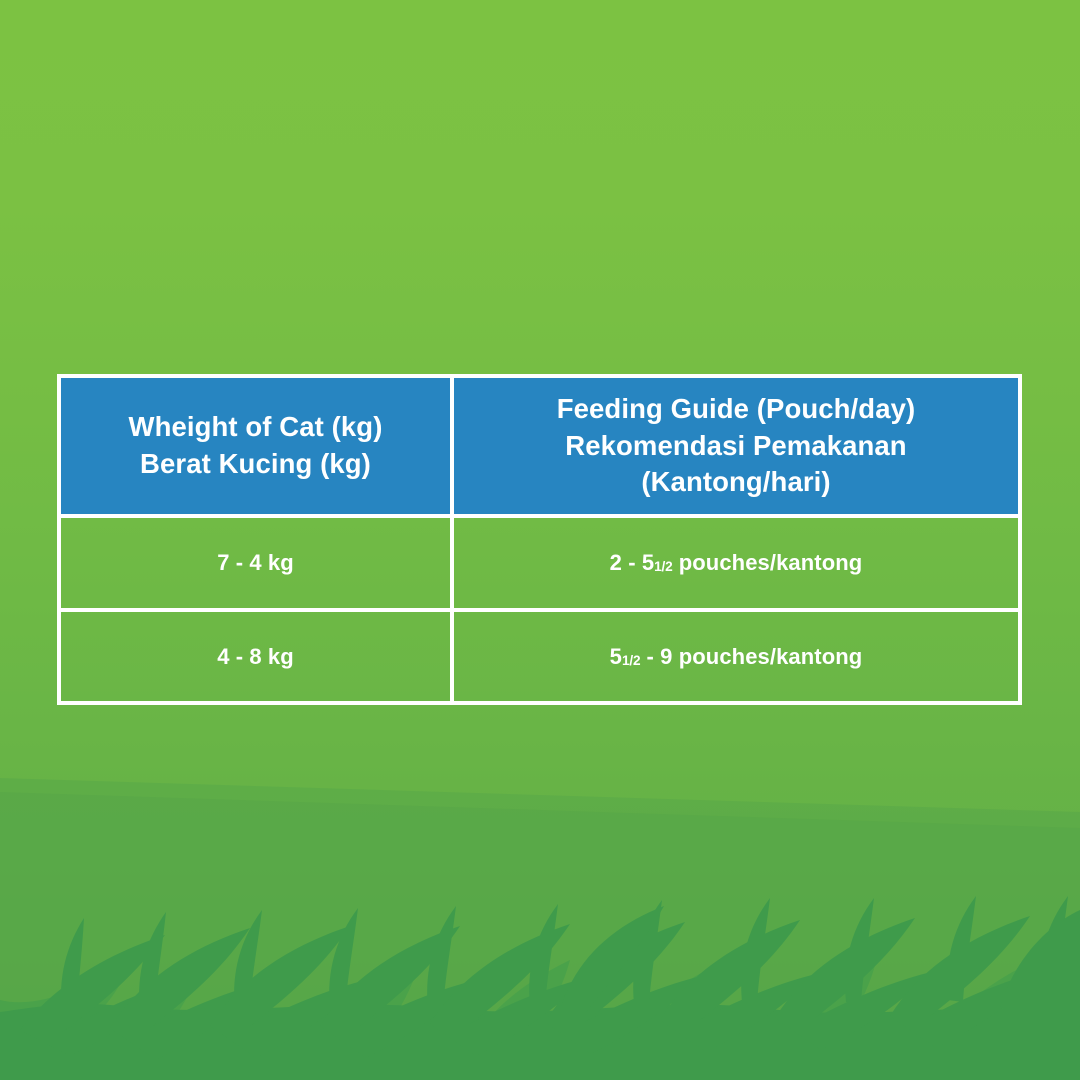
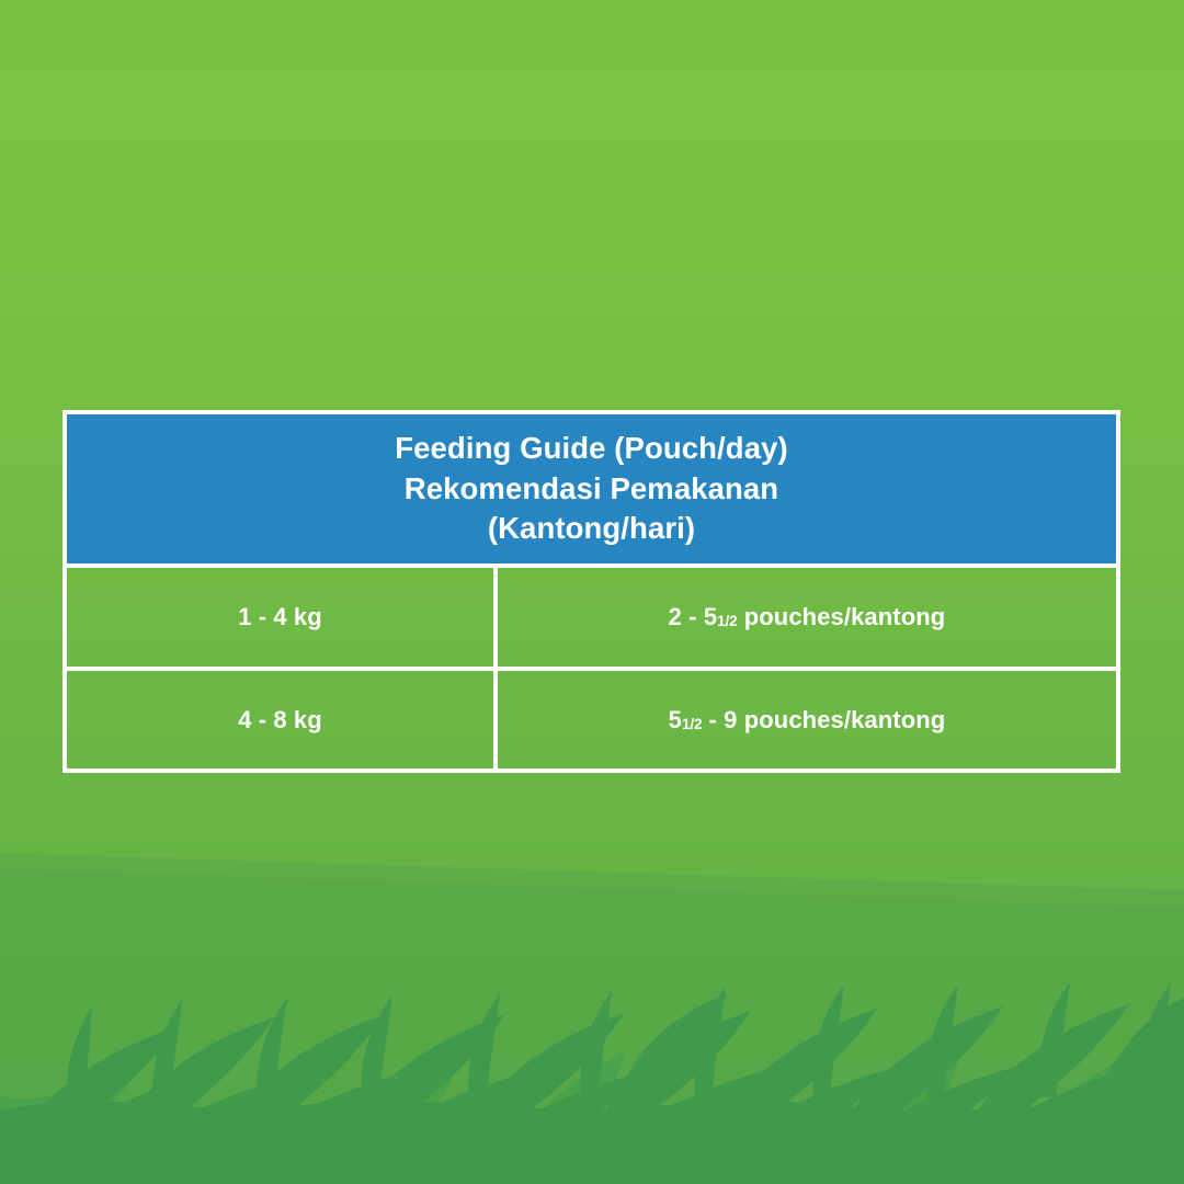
- Wheight of Cat (kg)
- Berat Kucing (kg)
  Feeding Guide (Pouch/day)
  Rekomendasi Pemakanan
  (Kantong/hari)
- 7 - 4 kg
+ 1 - 4 kg
  2 - 51/2 pouches/kantong
  4 - 8 kg
  51/2 - 9 pouches/kantong
